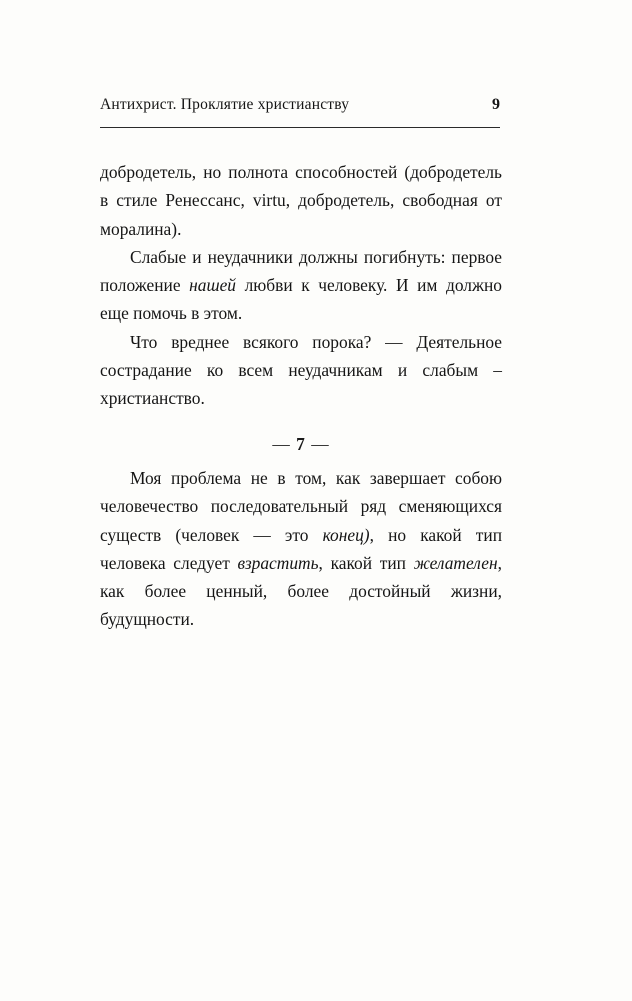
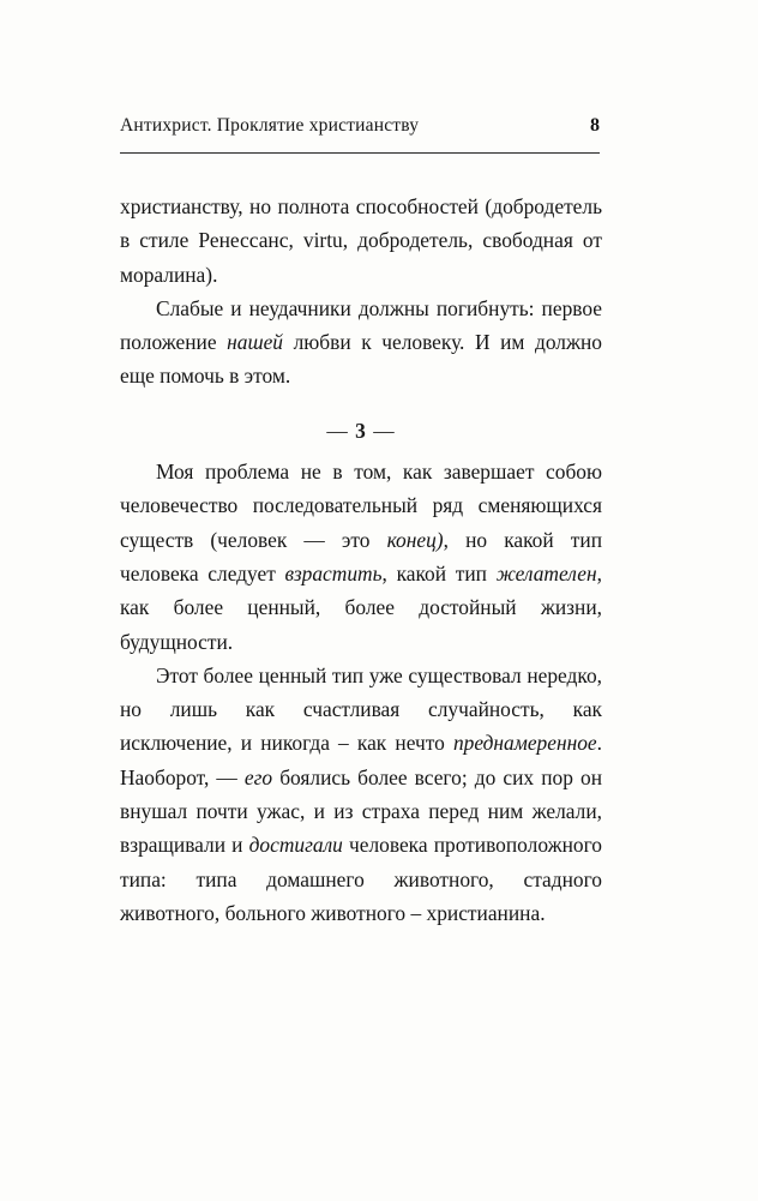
  Антихрист. Проклятие христианству
- 9
+ 8
- добродетель, но полнота способностей (добродетель в стиле Ренессанс, virtu, добродетель, свободная от моралина).
+ христианству, но полнота способностей (добродетель в стиле Ренессанс, virtu, добродетель, свободная от моралина).
  Слабые и неудачники должны погибнуть: первое положение нашей любви к человеку. И им должно еще помочь в этом.
- Что вреднее всякого порока? — Деятельное сострадание ко всем неудачникам и слабым – христианство.
- — 7 —
+ — 3 —
  Моя проблема не в том, как завершает собою человечество последовательный ряд сменяющихся существ (человек — это конец), но какой тип человека следует взрастить, какой тип желателен, как более ценный, более достойный жизни, будущности.
+ Этот более ценный тип уже существовал нередко, но лишь как счастливая случайность, как исключение, и никогда – как нечто преднамеренное. Наоборот, — его боялись более всего; до сих пор он внушал почти ужас, и из страха перед ним желали, взращивали и достигали человека противоположного типа: типа домашнего животного, стадного животного, больного животного – христианина.
